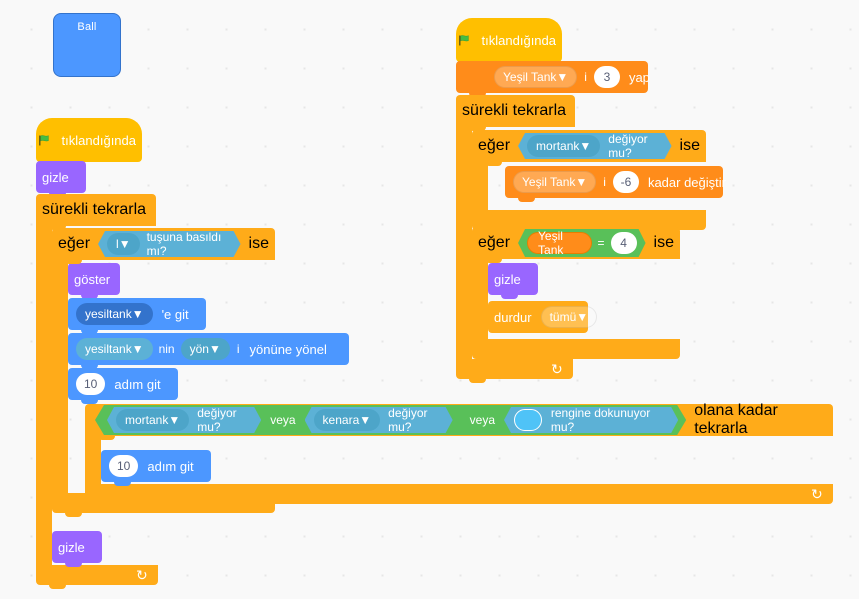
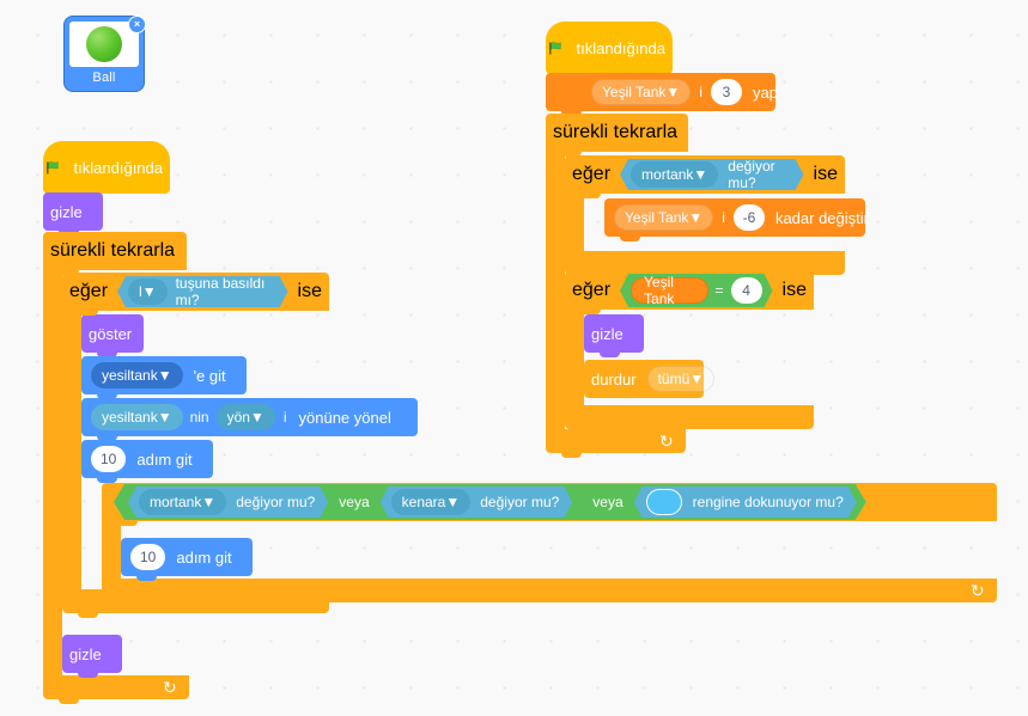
+ ×
  Ball
  tıklandığında
  gizle
  sürekli tekrarla
  eğer
  l
  ▼
  tuşuna basıldı mı?
  ise
  göster
  yesiltank
  ▼
  'e git
  yesiltank
  ▼
  nin
  yön
  ▼
  i
  yönüne yönel
  10
  adım git
  mortank
  ▼
  değiyor mu?
  veya
  kenara
  ▼
  değiyor mu?
  veya
  rengine dokunuyor mu?
- olana kadar tekrarla
  10
  adım git
  gizle
  tıklandığında
  Yeşil Tank
  ▼
  i
  3
  yap
  sürekli tekrarla
  eğer
  mortank
  ▼
  değiyor mu?
  ise
  Yeşil Tank
  ▼
  i
  -6
  kadar değiştir
  eğer
  Yeşil Tank
  =
  4
  ise
  gizle
  durdur
  tümü
  ▼
